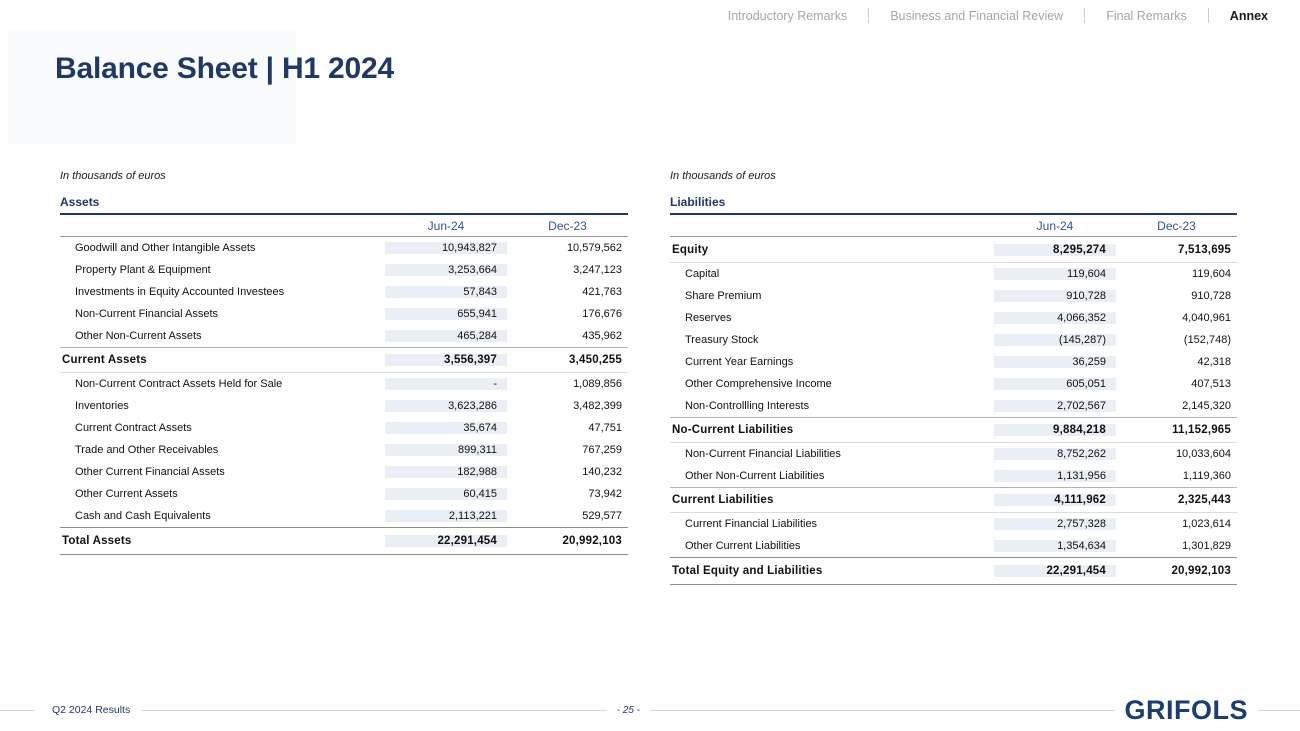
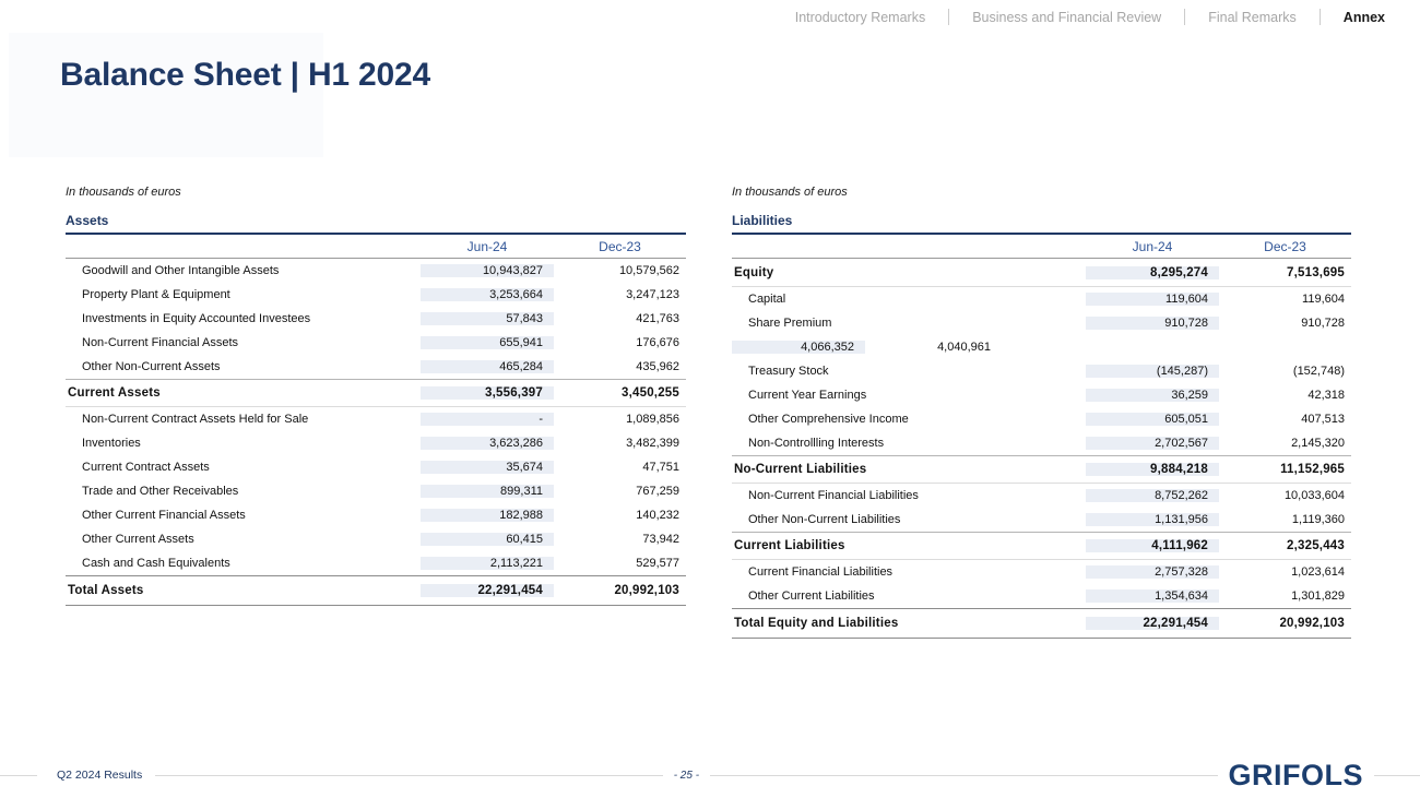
  Introductory Remarks
  Business and Financial Review
  Final Remarks
  Annex
  Balance Sheet | H1 2024
  In thousands of euros
  Assets
  Jun-24
  Dec-23
  Goodwill and Other Intangible Assets
  10,943,827
  10,579,562
  Property Plant & Equipment
  3,253,664
  3,247,123
  Investments in Equity Accounted Investees
  57,843
  421,763
  Non-Current Financial Assets
  655,941
  176,676
  Other Non-Current Assets
  465,284
  435,962
  Current Assets
  3,556,397
  3,450,255
  Non-Current Contract Assets Held for Sale
  -
  1,089,856
  Inventories
  3,623,286
  3,482,399
  Current Contract Assets
  35,674
  47,751
  Trade and Other Receivables
  899,311
  767,259
  Other Current Financial Assets
  182,988
  140,232
  Other Current Assets
  60,415
  73,942
  Cash and Cash Equivalents
  2,113,221
  529,577
  Total Assets
  22,291,454
  20,992,103
  In thousands of euros
  Liabilities
  Jun-24
  Dec-23
  Equity
  8,295,274
  7,513,695
  Capital
  119,604
  119,604
  Share Premium
  910,728
  910,728
- Reserves
  4,066,352
  4,040,961
  Treasury Stock
  (145,287)
  (152,748)
  Current Year Earnings
  36,259
  42,318
  Other Comprehensive Income
  605,051
  407,513
  Non-Controllling Interests
  2,702,567
  2,145,320
  No-Current Liabilities
  9,884,218
  11,152,965
  Non-Current Financial Liabilities
  8,752,262
  10,033,604
  Other Non-Current Liabilities
  1,131,956
  1,119,360
  Current Liabilities
  4,111,962
  2,325,443
  Current Financial Liabilities
  2,757,328
  1,023,614
  Other Current Liabilities
  1,354,634
  1,301,829
  Total Equity and Liabilities
  22,291,454
  20,992,103
  Q2 2024 Results
  - 25 -
  GRIFOLS
